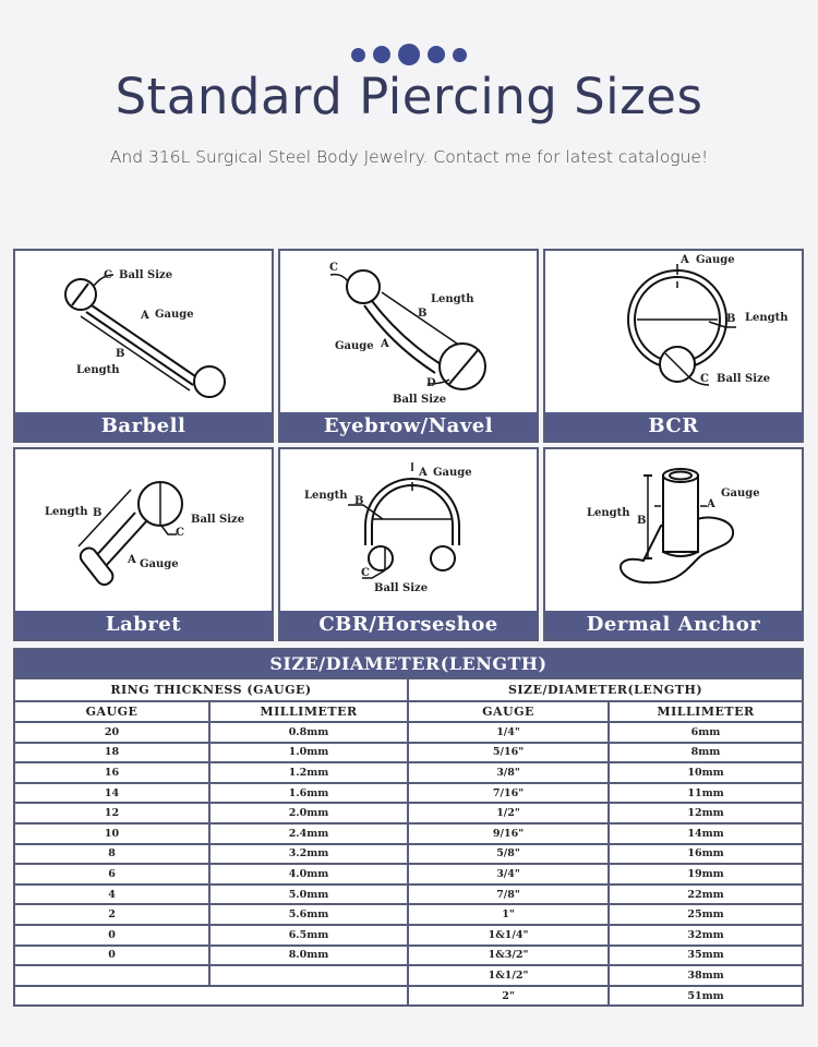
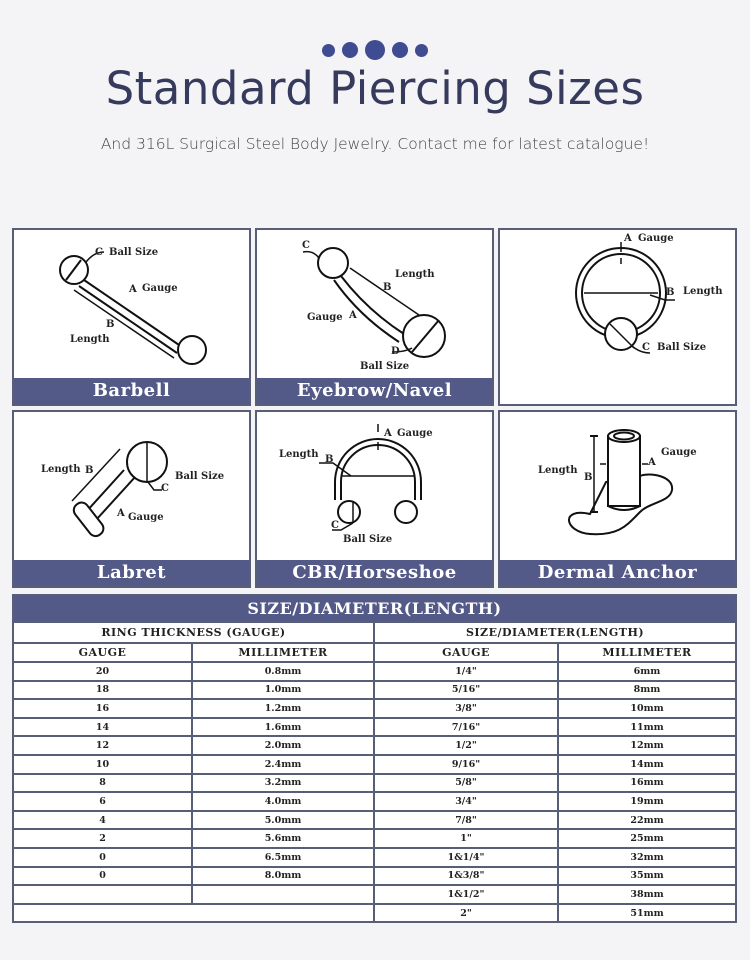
  Standard Piercing Sizes
  And 316L Surgical Steel Body Jewelry. Contact me for latest catalogue!
  C
  Ball Size
  A
  Gauge
  B
  Length
  Barbell
  C
  Length
  B
  Gauge
  A
  D
  Ball Size
  Eyebrow/Navel
  A
  Gauge
  B
  Length
  C
  Ball Size
- BCR
  Length
  B
  Ball Size
  C
  A
  Gauge
  Labret
  A
  Gauge
  Length
  B
  C
  Ball Size
  CBR/Horseshoe
  Length
  B
  A
  Gauge
  Dermal Anchor
  SIZE/DIAMETER(LENGTH)
  RING THICKNESS (GAUGE)	SIZE/DIAMETER(LENGTH)
  GAUGE	MILLIMETER	GAUGE	MILLIMETER
  20	0.8mm	1/4"	6mm
  18	1.0mm	5/16"	8mm
  16	1.2mm	3/8"	10mm
  14	1.6mm	7/16"	11mm
  12	2.0mm	1/2"	12mm
  10	2.4mm	9/16"	14mm
  8	3.2mm	5/8"	16mm
  6	4.0mm	3/4"	19mm
  4	5.0mm	7/8"	22mm
  2	5.6mm	1"	25mm
  0	6.5mm	1&1/4"	32mm
- 0	8.0mm	1&3/2"	35mm
+ 0	8.0mm	1&3/8"	35mm
  		1&1/2"	38mm
  	2"	51mm
